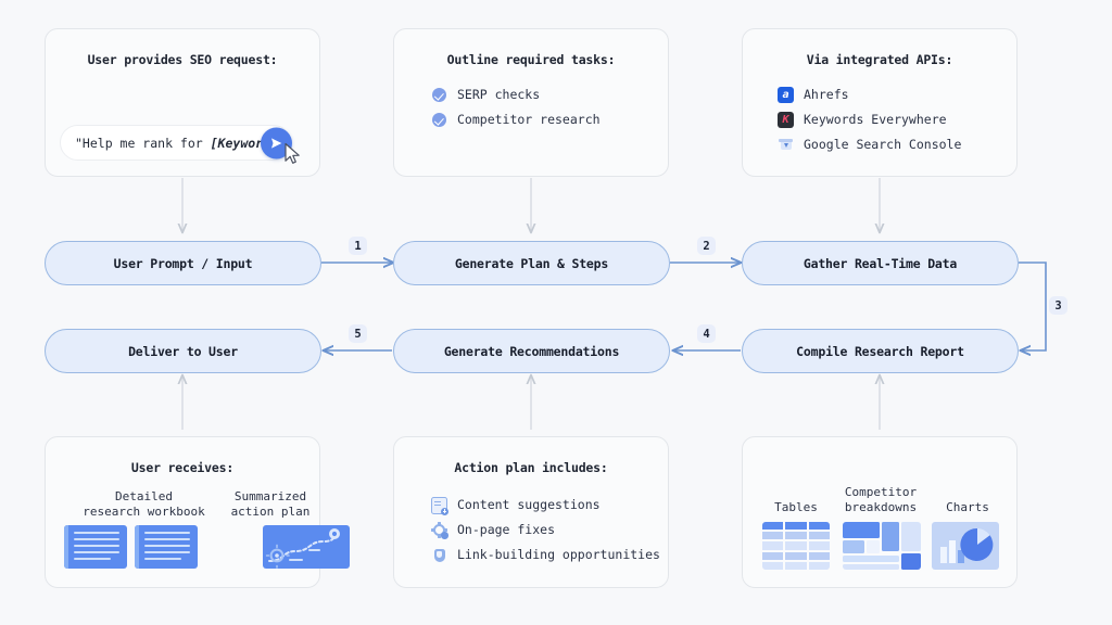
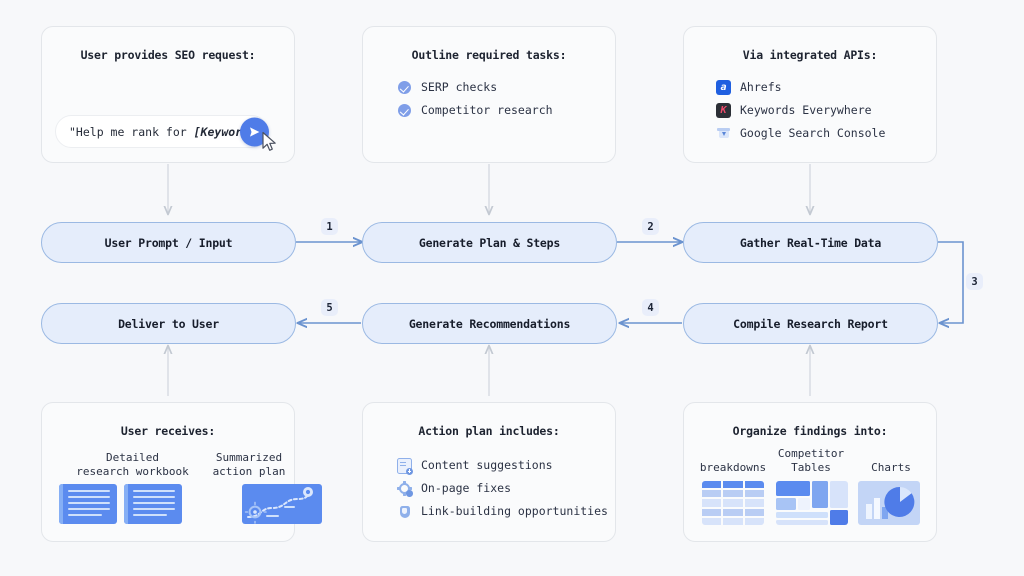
  User provides SEO request:
  "Help me rank for [Keywor
  Outline required tasks:
  SERP checks
  Competitor research
  Via integrated APIs:
  a
  Ahrefs
  K
  Keywords Everywhere
  Google Search Console
  User Prompt / Input
  Generate Plan & Steps
  Gather Real-Time Data
  Deliver to User
  Generate Recommendations
  Compile Research Report
  1
  2
  3
  4
  5
  User receives:
  Detailed
  research workbook
  Summarized
  action plan
  Action plan includes:
  Content suggestions
  On-page fixes
  Link-building opportunities
+ Organize findings into:
- Tables
+ breakdowns
  Competitor
- breakdowns
+ Tables
  Charts
